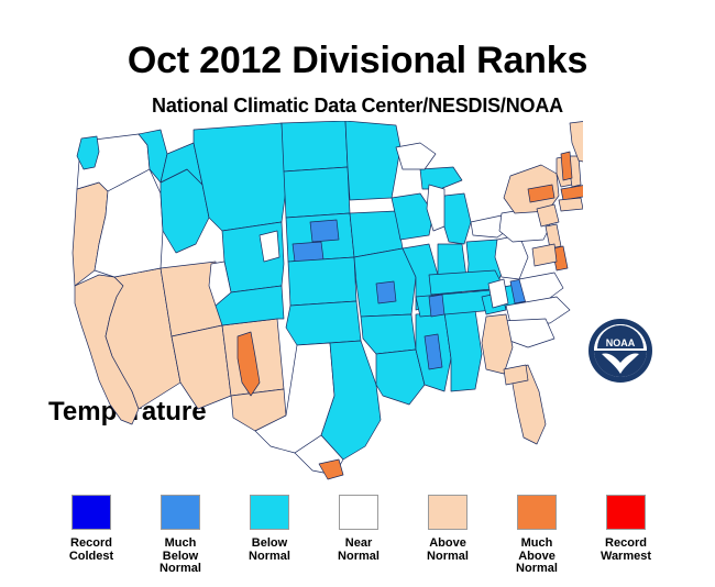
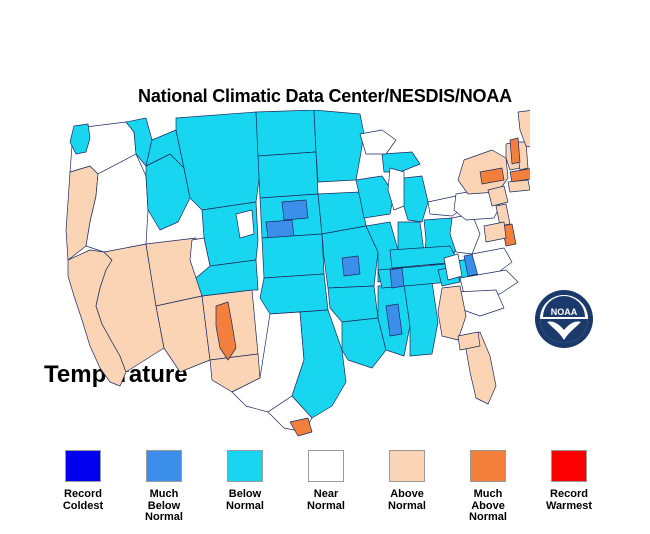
- Oct 2012 Divisional Ranks
  National Climatic Data Center/NESDIS/NOAA
  Tempature
  NOAA
  Record
  Coldest
  Much
  Below
  Normal
  Below
  Normal
  Near
  Normal
  Above
  Normal
  Much
  Above
  Normal
  Record
  Warmest
